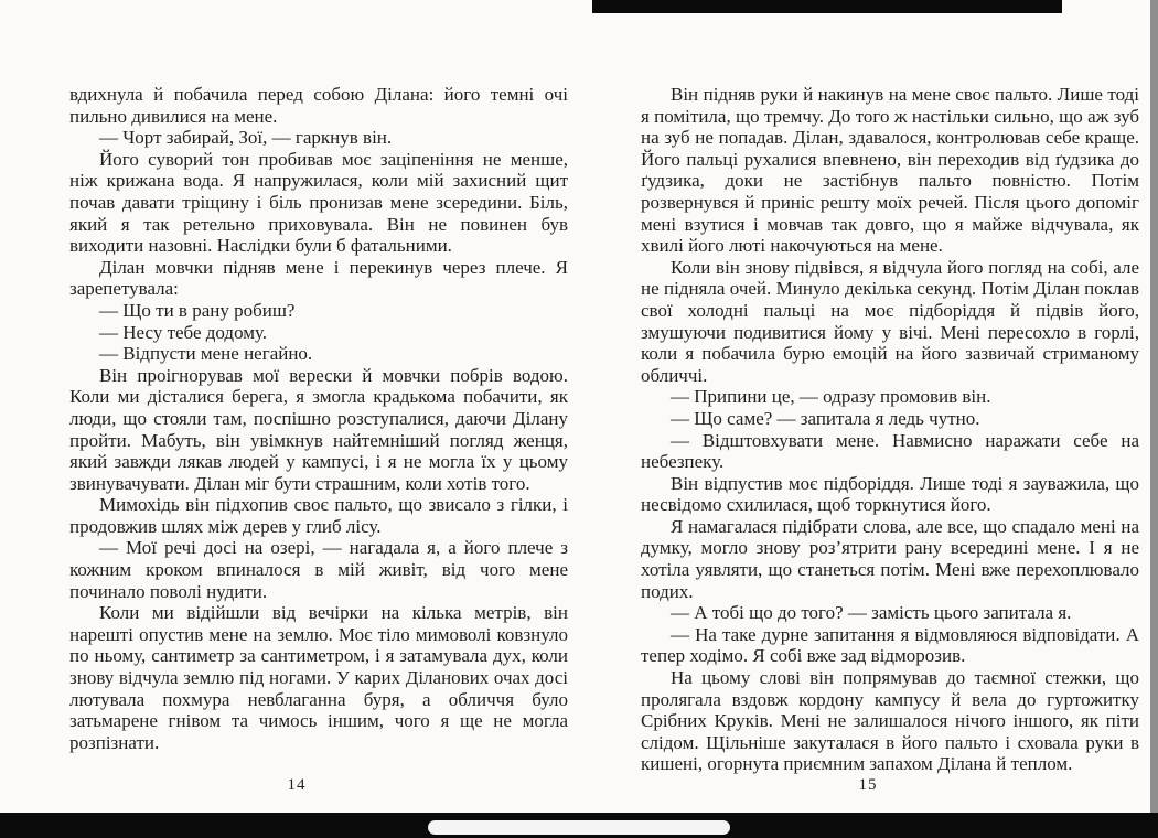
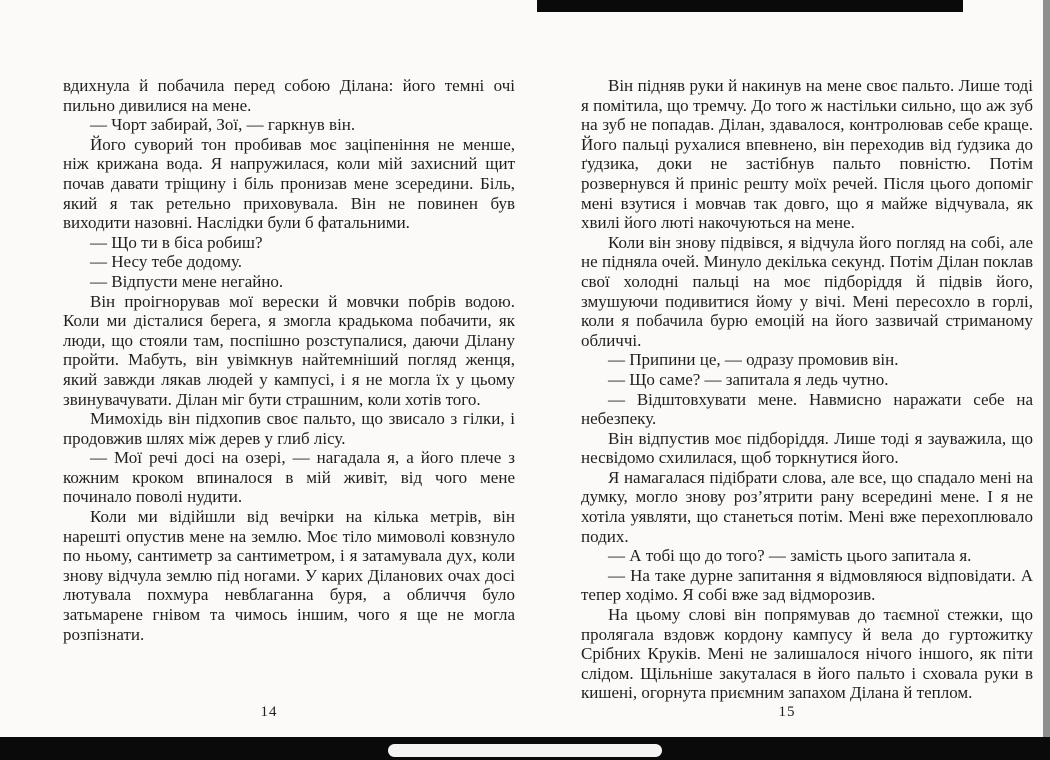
  вдихнула й побачила перед собою Ділана: його темні очі пильно дивилися на мене.
  — Чорт забирай, Зої, — гаркнув він.
  Його суворий тон пробивав моє заціпеніння не менше, ніж крижана вода. Я напружилася, коли мій захисний щит почав давати тріщину і біль пронизав мене зсередини. Біль, який я так ретельно приховувала. Він не повинен був виходити назовні. Наслідки були б фатальними.
- Ділан мовчки підняв мене і перекинув через плече. Я зарепетувала:
- — Що ти в рану робиш?
+ — Що ти в біса робиш?
  — Несу тебе додому.
  — Відпусти мене негайно.
  Він проігнорував мої верески й мовчки побрів водою. Коли ми дісталися берега, я змогла крадькома побачити, як люди, що стояли там, поспішно розступалися, даючи Ділану пройти. Мабуть, він увімкнув найтемніший погляд женця, який завжди лякав людей у кампусі, і я не могла їх у цьому звинувачувати. Ділан міг бути страшним, коли хотів того.
  Мимохідь він підхопив своє пальто, що звисало з гілки, і продовжив шлях між дерев у глиб лісу.
  — Мої речі досі на озері, — нагадала я, а його плече з кожним кроком впиналося в мій живіт, від чого мене починало поволі нудити.
  Коли ми відійшли від вечірки на кілька метрів, він нарешті опустив мене на землю. Моє тіло мимоволі ковзнуло по ньому, сантиметр за сантиметром, і я затамувала дух, коли знову відчула землю під ногами. У карих Діланових очах досі лютувала похмура невблаганна буря, а обличчя було затьмарене гнівом та чимось іншим, чого я ще не могла розпізнати.
  Він підняв руки й накинув на мене своє пальто. Лише тоді я помітила, що тремчу. До того ж настільки сильно, що аж зуб на зуб не попадав. Ділан, здавалося, контролював себе краще. Його пальці рухалися впевнено, він переходив від ґудзика до ґудзика, доки не застібнув пальто повністю. Потім розвернувся й приніс решту моїх речей. Після цього допоміг мені взутися і мовчав так довго, що я майже відчувала, як хвилі його люті накочуються на мене.
  Коли він знову підвівся, я відчула його погляд на собі, але не підняла очей. Минуло декілька секунд. Потім Ділан поклав свої холодні пальці на моє підборіддя й підвів його, змушуючи подивитися йому у вічі. Мені пересохло в горлі, коли я побачила бурю емоцій на його зазвичай стриманому обличчі.
  — Припини це, — одразу промовив він.
  — Що саме? — запитала я ледь чутно.
  — Відштовхувати мене. Навмисно наражати себе на небезпеку.
  Він відпустив моє підборіддя. Лише тоді я зауважила, що несвідомо схилилася, щоб торкнутися його.
  Я намагалася підібрати слова, але все, що спадало мені на думку, могло знову роз’ятрити рану всередині мене. І я не хотіла уявляти, що станеться потім. Мені вже перехоплювало подих.
  — А тобі що до того? — замість цього запитала я.
  — На таке дурне запитання я відмовляюся відповідати. А тепер ходімо. Я собі вже зад відморозив.
  На цьому слові він попрямував до таємної стежки, що пролягала вздовж кордону кампусу й вела до гуртожитку Срібних Круків. Мені не залишалося нічого іншого, як піти слідом. Щільніше закуталася в його пальто і сховала руки в кишені, огорнута приємним запахом Ділана й теплом.
  14
  15
